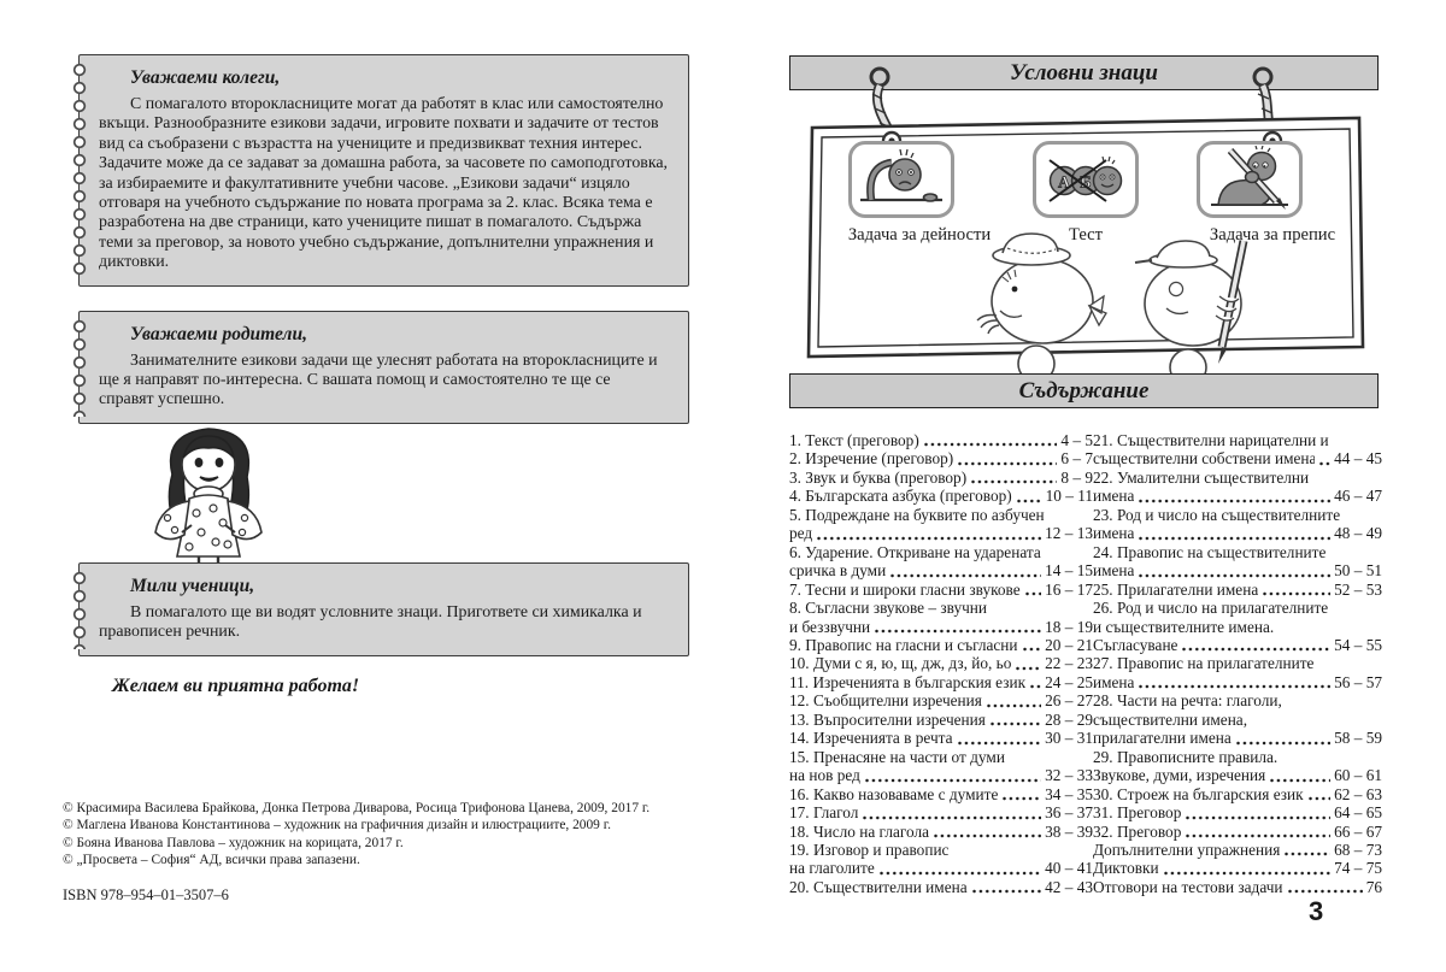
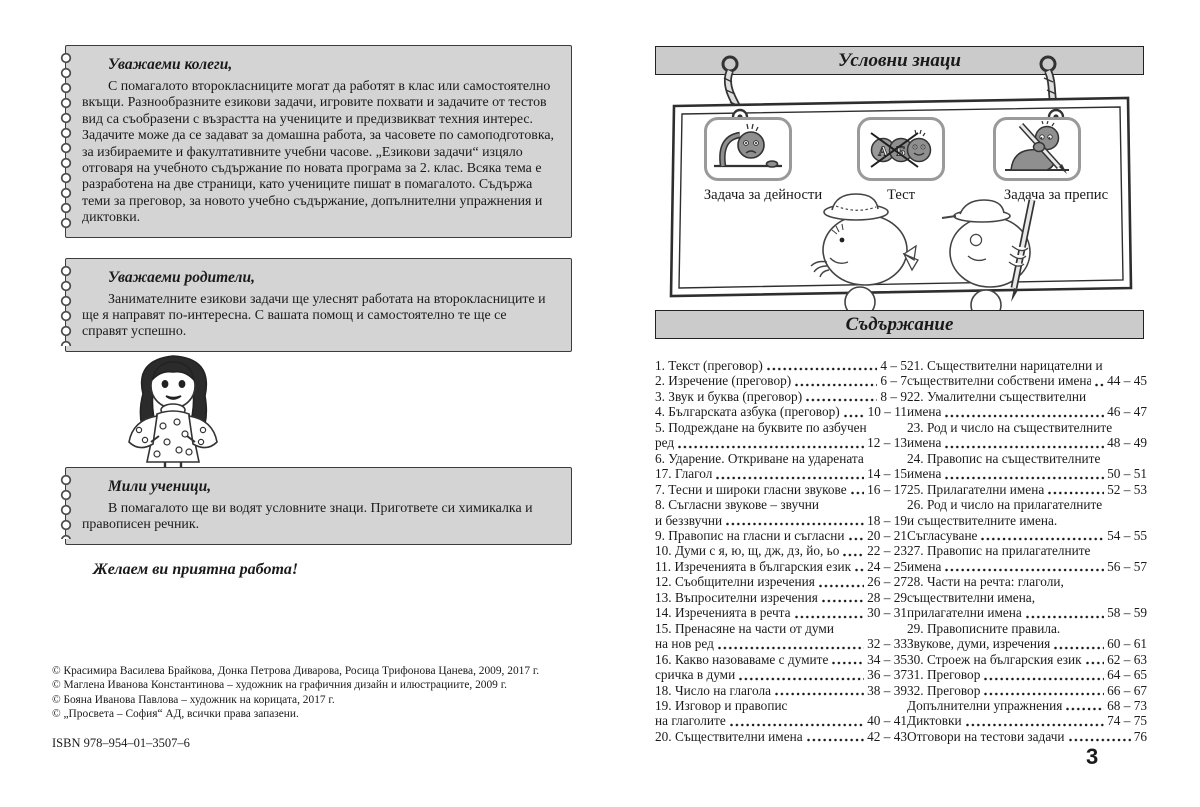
  Уважаеми колеги,
  С помагалото второкласниците могат да работят в клас или самостоятелно вкъщи. Разнообразните езикови задачи, игровите похвати и задачите от тестов вид са съобразени с възрастта на учениците и предизвикват техния интерес. Задачите може да се задават за домашна работа, за часовете по самоподготовка, за избираемите и факултативните учебни часове. „Езикови задачи“ изцяло отговаря на учебното съдържание по новата програма за 2. клас. Всяка тема е разработена на две страници, като учениците пишат в помагалото. Съдържа теми за преговор, за новото учебно съдържание, допълнителни упражнения и диктовки.
  Уважаеми родители,
  Занимателните езикови задачи ще улеснят работата на второкласниците и ще я направят по-интересна. С вашата помощ и самостоятелно те ще се справят успешно.
  Мили ученици,
  В помагалото ще ви водят условните знаци. Пригответе си химикалка и правописен речник.
  Желаем ви приятна работа!
  © Красимира Василева Брайкова, Донка Петрова Диварова, Росица Трифонова Цанева, 2009, 2017 г.
  © Маглена Иванова Константинова – художник на графичния дизайн и илюстрациите, 2009 г.
  © Бояна Иванова Павлова – художник на корицата, 2017 г.
  © „Просвета – София“ АД, всички права запазени.
  ISBN 978–954–01–3507–6
  Условни знаци
  А
  Б
  Задача за дейности
  Тест
  Задача за препис
  Съдържание
  1. Текст (преговор)
  4 – 5
  2. Изречение (преговор)
  6 – 7
  3. Звук и буква (преговор)
  8 – 9
  4. Българската азбука (преговор)
  10 – 11
  5. Подреждане на буквите по азбучен
  ред
  12 – 13
  6. Ударение. Откриване на ударената
- сричка в думи
+ 17. Глагол
  14 – 15
  7. Тесни и широки гласни звукове
  16 – 17
  8. Съгласни звукове – звучни
  и беззвучни
  18 – 19
  9. Правопис на гласни и съгласни
  20 – 21
  10. Думи с я, ю, щ, дж, дз, йо, ьо
  22 – 23
  11. Изреченията в българския език
  24 – 25
  12. Съобщителни изречения
  26 – 27
  13. Въпросителни изречения
  28 – 29
  14. Изреченията в речта
  30 – 31
  15. Пренасяне на части от думи
  на нов ред
  32 – 33
  16. Какво назоваваме с думите
  34 – 35
- 17. Глагол
+ сричка в думи
  36 – 37
  18. Число на глагола
  38 – 39
  19. Изговор и правопис
  на глаголите
  40 – 41
  20. Съществителни имена
  42 – 43
  21. Съществителни нарицателни и
  съществителни собствени имена
  44 – 45
  22. Умалителни съществителни
  имена
  46 – 47
  23. Род и число на съществителните
  имена
  48 – 49
  24. Правопис на съществителните
  имена
  50 – 51
  25. Прилагателни имена
  52 – 53
  26. Род и число на прилагателните
  и съществителните имена.
  Съгласуване
  54 – 55
  27. Правопис на прилагателните
  имена
  56 – 57
  28. Части на речта: глаголи,
  съществителни имена,
  прилагателни имена
  58 – 59
  29. Правописните правила.
  Звукове, думи, изречения
  60 – 61
  30. Строеж на българския език
  62 – 63
  31. Преговор
  64 – 65
  32. Преговор
  66 – 67
  Допълнителни упражнения
  68 – 73
  Диктовки
  74 – 75
  Отговори на тестови задачи
  76
  3
